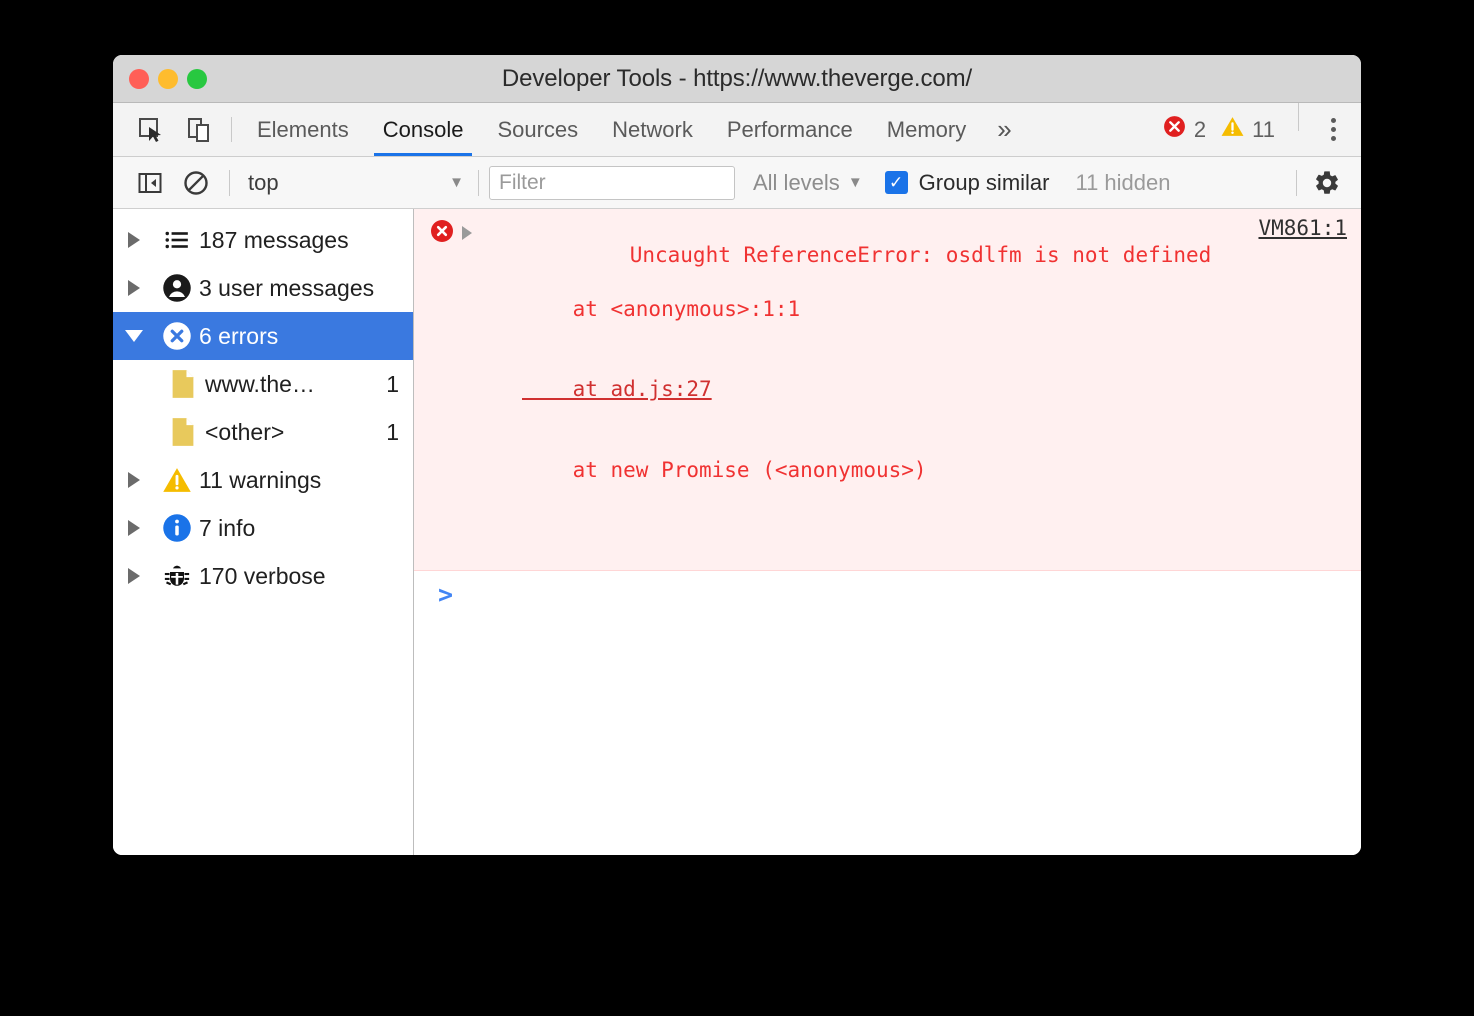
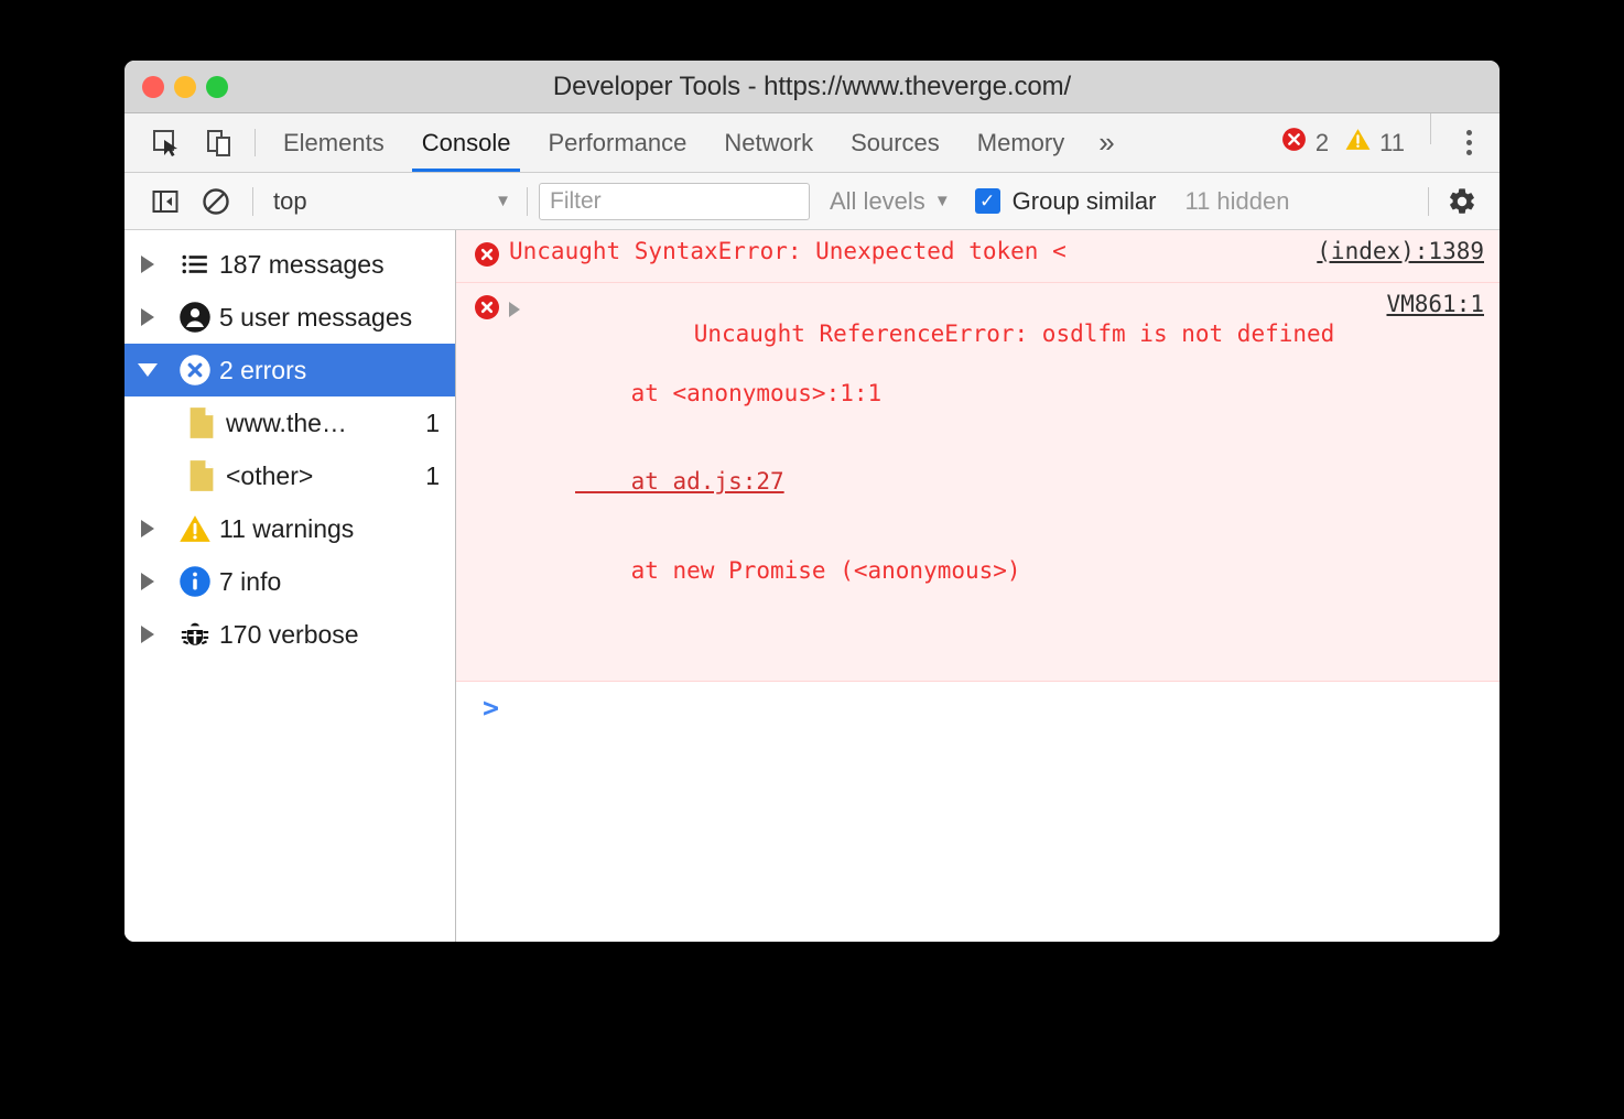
  Developer Tools - https://www.theverge.com/
  Elements
  Console
- Sources
+ Performance
  Network
- Performance
+ Sources
  Memory
  »
  2
  11
  top
  ▼
  Filter
  All levels
  ▼
  ✓
  Group similar
  11 hidden
  187 messages
- 3 user messages
+ 5 user messages
- 6 errors
+ 2 errors
  www.the…
  1
  <other>
  1
  11 warnings
  7 info
  170 verbose
+ Uncaught SyntaxError: Unexpected token <
+ (index):1389
  Uncaught ReferenceError: osdlfm is not defined
  at <anonymous>:1:1
  at ad.js:27
  at new Promise (<anonymous>)
  VM861:1
  >
